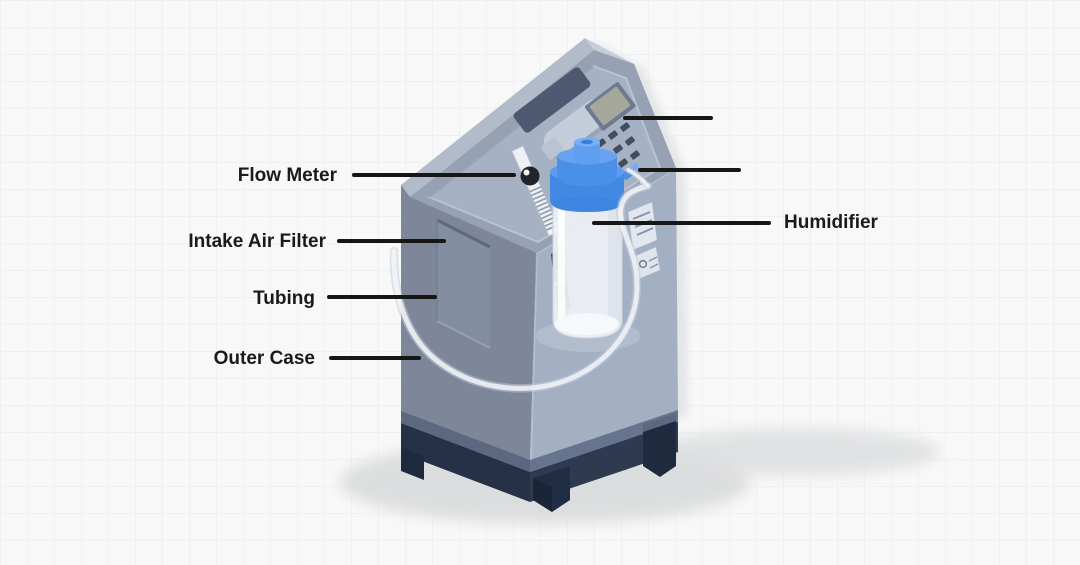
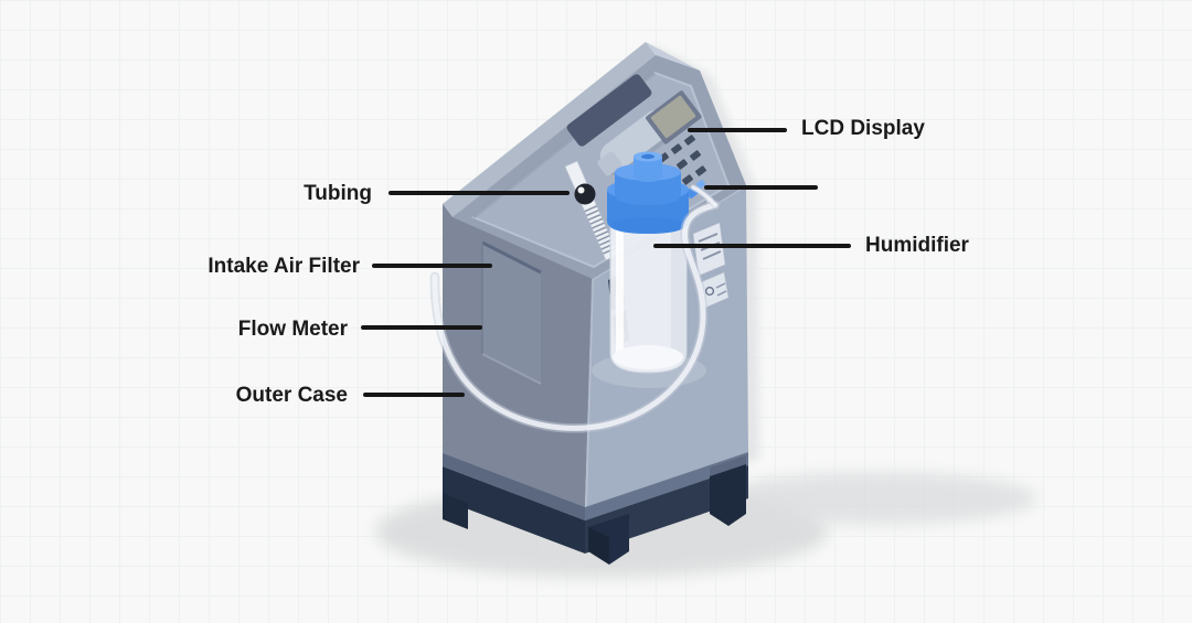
- Flow Meter
+ Tubing
  Intake Air Filter
- Tubing
+ Flow Meter
  Outer Case
+ LCD Display
  Humidifier
